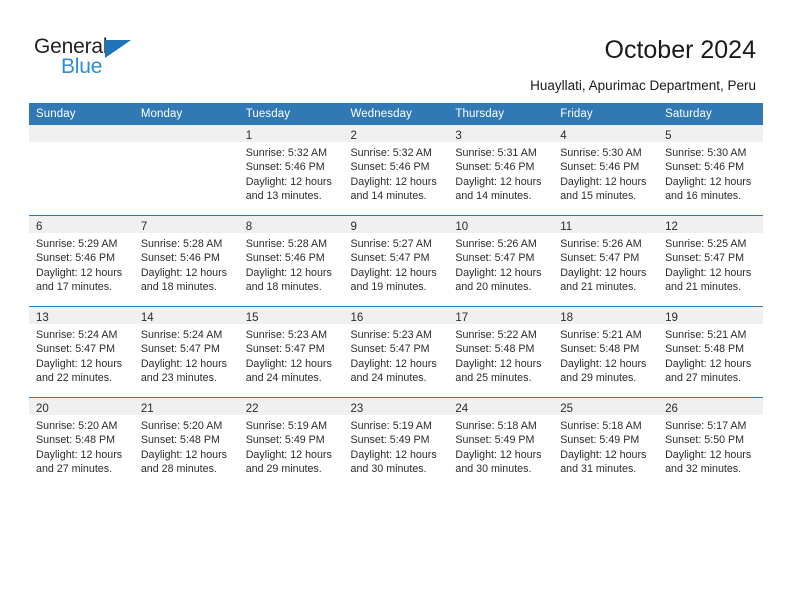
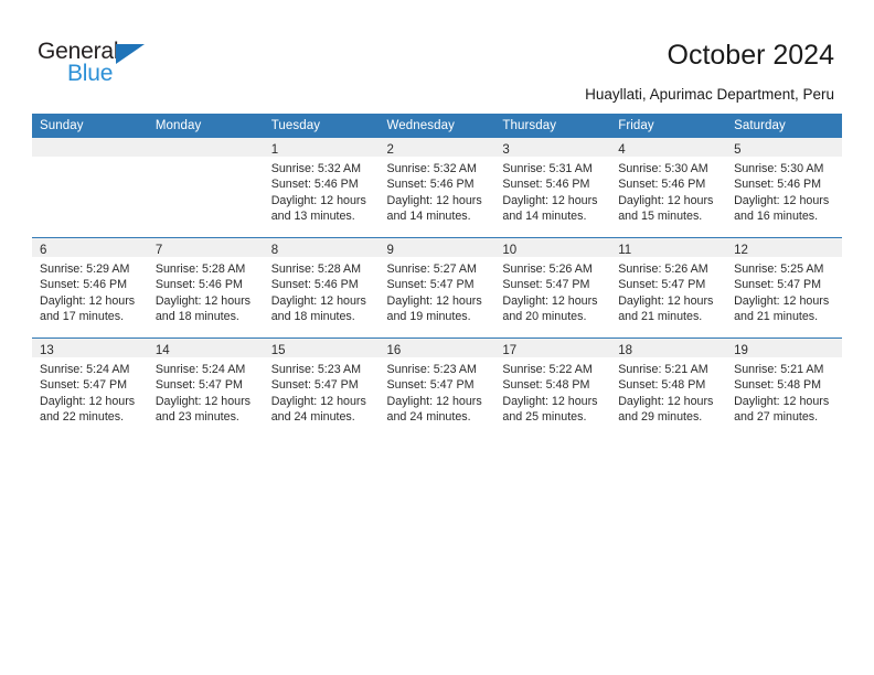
  General
  Blue
  October 2024
  Huayllati, Apurimac Department, Peru
  Sunday	Monday	Tuesday	Wednesday	Thursday	Friday	Saturday
  		1Sunrise: 5:32 AMSunset: 5:46 PMDaylight: 12 hoursand 13 minutes.	2Sunrise: 5:32 AMSunset: 5:46 PMDaylight: 12 hoursand 14 minutes.	3Sunrise: 5:31 AMSunset: 5:46 PMDaylight: 12 hoursand 14 minutes.	4Sunrise: 5:30 AMSunset: 5:46 PMDaylight: 12 hoursand 15 minutes.	5Sunrise: 5:30 AMSunset: 5:46 PMDaylight: 12 hoursand 16 minutes.
  6Sunrise: 5:29 AMSunset: 5:46 PMDaylight: 12 hoursand 17 minutes.	7Sunrise: 5:28 AMSunset: 5:46 PMDaylight: 12 hoursand 18 minutes.	8Sunrise: 5:28 AMSunset: 5:46 PMDaylight: 12 hoursand 18 minutes.	9Sunrise: 5:27 AMSunset: 5:47 PMDaylight: 12 hoursand 19 minutes.	10Sunrise: 5:26 AMSunset: 5:47 PMDaylight: 12 hoursand 20 minutes.	11Sunrise: 5:26 AMSunset: 5:47 PMDaylight: 12 hoursand 21 minutes.	12Sunrise: 5:25 AMSunset: 5:47 PMDaylight: 12 hoursand 21 minutes.
  13Sunrise: 5:24 AMSunset: 5:47 PMDaylight: 12 hoursand 22 minutes.	14Sunrise: 5:24 AMSunset: 5:47 PMDaylight: 12 hoursand 23 minutes.	15Sunrise: 5:23 AMSunset: 5:47 PMDaylight: 12 hoursand 24 minutes.	16Sunrise: 5:23 AMSunset: 5:47 PMDaylight: 12 hoursand 24 minutes.	17Sunrise: 5:22 AMSunset: 5:48 PMDaylight: 12 hoursand 25 minutes.	18Sunrise: 5:21 AMSunset: 5:48 PMDaylight: 12 hoursand 29 minutes.	19Sunrise: 5:21 AMSunset: 5:48 PMDaylight: 12 hoursand 27 minutes.
- 20Sunrise: 5:20 AMSunset: 5:48 PMDaylight: 12 hoursand 27 minutes.	21Sunrise: 5:20 AMSunset: 5:48 PMDaylight: 12 hoursand 28 minutes.	22Sunrise: 5:19 AMSunset: 5:49 PMDaylight: 12 hoursand 29 minutes.	23Sunrise: 5:19 AMSunset: 5:49 PMDaylight: 12 hoursand 30 minutes.	24Sunrise: 5:18 AMSunset: 5:49 PMDaylight: 12 hoursand 30 minutes.	25Sunrise: 5:18 AMSunset: 5:49 PMDaylight: 12 hoursand 31 minutes.	26Sunrise: 5:17 AMSunset: 5:50 PMDaylight: 12 hoursand 32 minutes.
